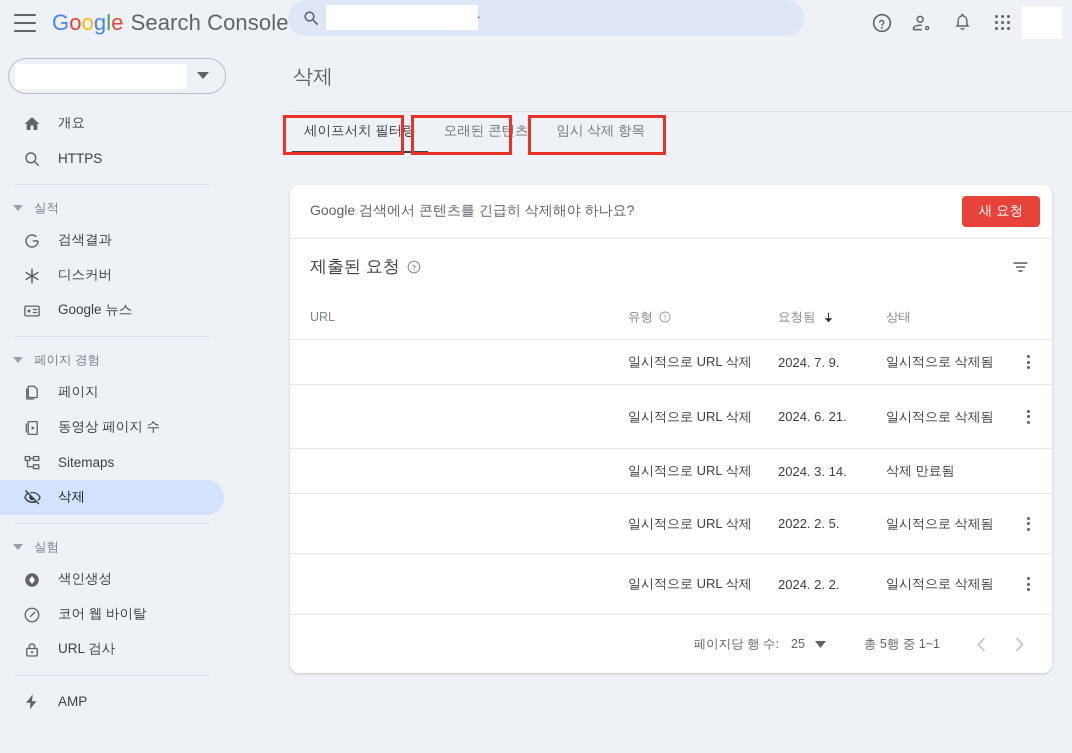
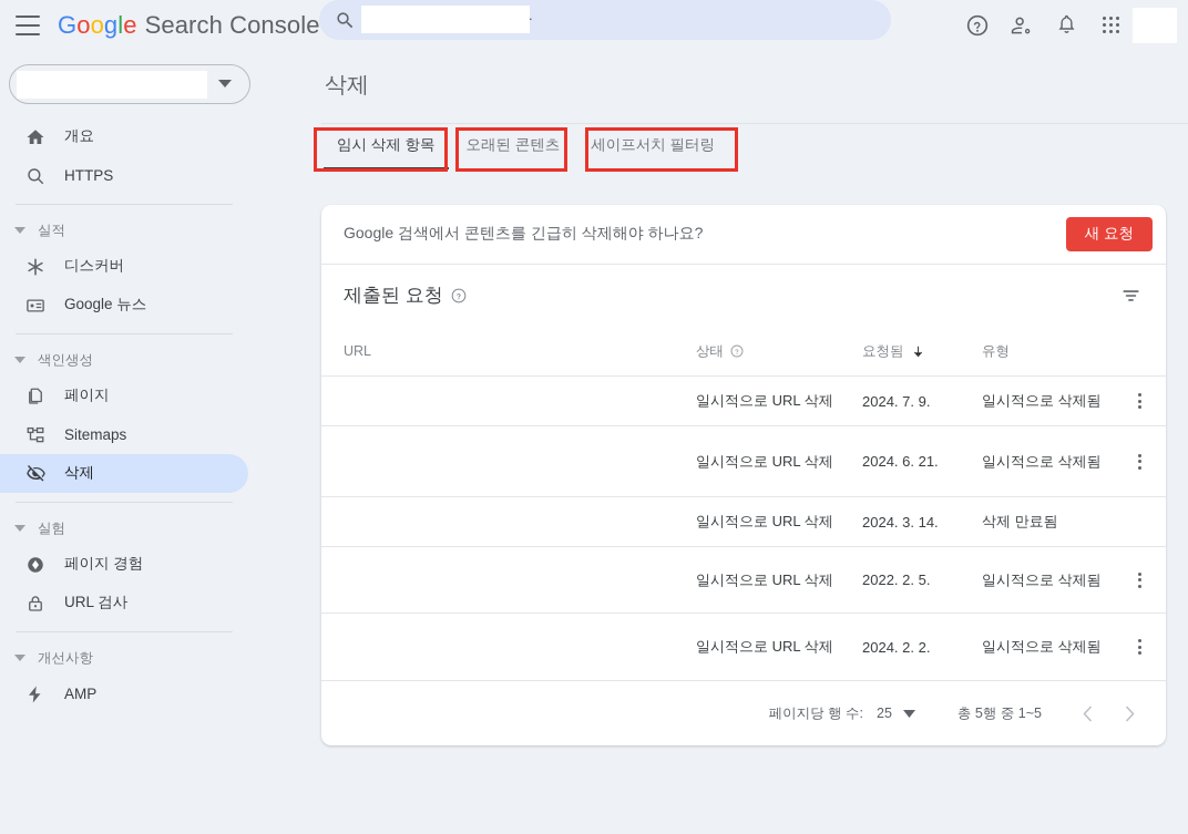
  Google Search Console
  개요
  HTTPS
  실적
- 검색결과
  디스커버
  Google 뉴스
- 페이지 경험
+ 색인생성
  페이지
- 동영상 페이지 수
  Sitemaps
  삭제
  실험
- 색인생성
+ 페이지 경험
- 코어 웹 바이탈
  URL 검사
+ 개선사항
  AMP
  삭제
- 세이프서치 필터링
+ 임시 삭제 항목
  오래된 콘텐츠
- 임시 삭제 항목
+ 세이프서치 필터링
  Google 검색에서 콘텐츠를 긴급히 삭제해야 하나요?
  새 요청
  제출된 요청
  URL
- 유형
+ 상태
  요청됨
- 상태
+ 유형
  일시적으로 URL 삭제
  2024. 7. 9.
  일시적으로 삭제됨
  일시적으로 URL 삭제
  2024. 6. 21.
  일시적으로 삭제됨
  일시적으로 URL 삭제
  2024. 3. 14.
  삭제 만료됨
  일시적으로 URL 삭제
  2022. 2. 5.
  일시적으로 삭제됨
  일시적으로 URL 삭제
  2024. 2. 2.
  일시적으로 삭제됨
  페이지당 행 수:
  25
- 총 5행 중 1~1
+ 총 5행 중 1~5
